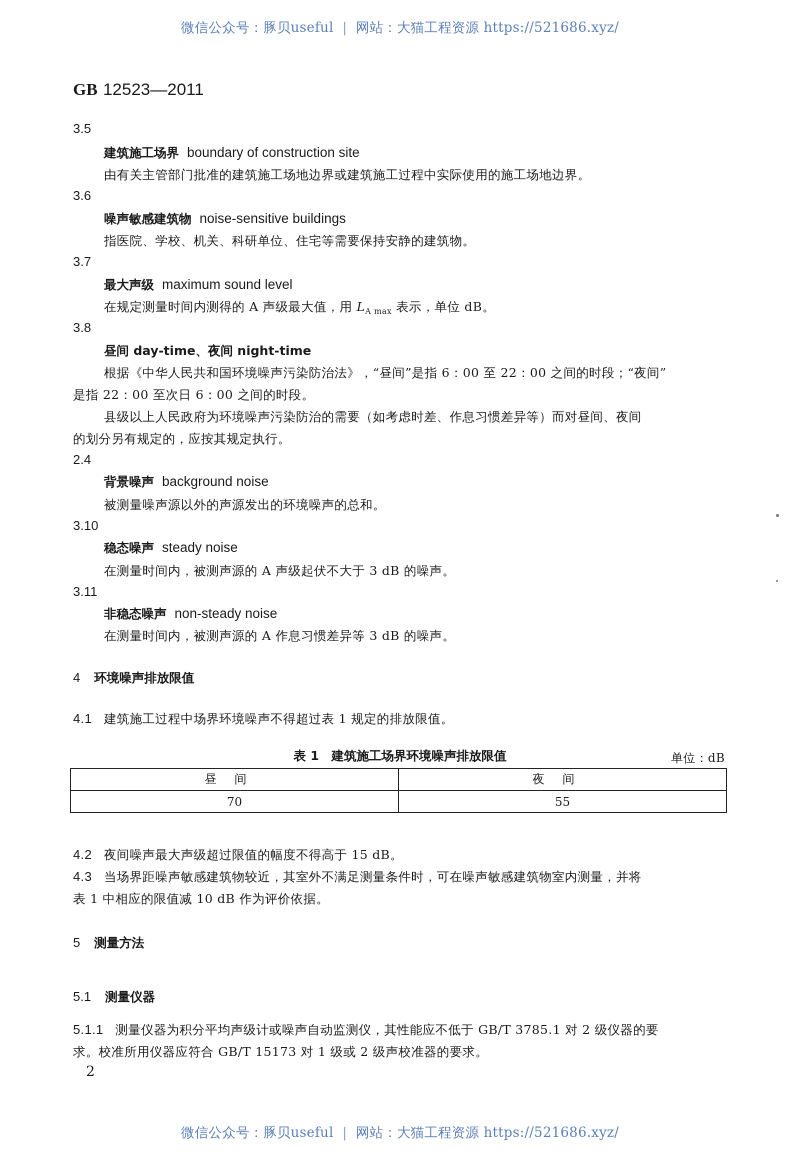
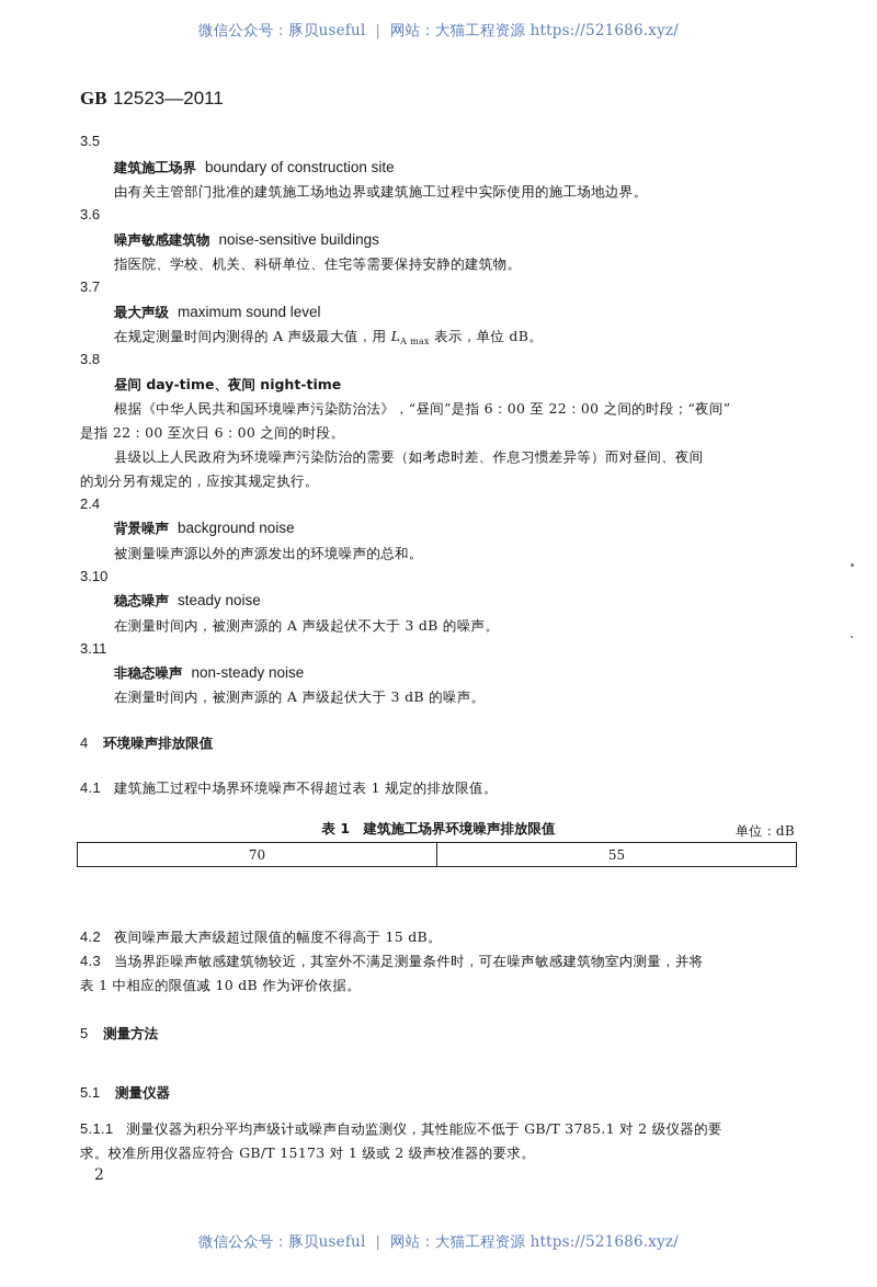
  微信公众号：豚贝useful ｜ 网站：大猫工程资源 https://521686.xyz/
  GB 12523—2011
  3.5
  建筑施工场界 boundary of construction site
  由有关主管部门批准的建筑施工场地边界或建筑施工过程中实际使用的施工场地边界。
  3.6
  噪声敏感建筑物 noise-sensitive buildings
  指医院、学校、机关、科研单位、住宅等需要保持安静的建筑物。
  3.7
  最大声级 maximum sound level
  在规定测量时间内测得的 A 声级最大值，用 LA max 表示，单位 dB。
  3.8
  昼间 day-time、夜间 night-time
  根据《中华人民共和国环境噪声污染防治法》，“昼间”是指 6：00 至 22：00 之间的时段；“夜间”
  是指 22：00 至次日 6：00 之间的时段。
  县级以上人民政府为环境噪声污染防治的需要（如考虑时差、作息习惯差异等）而对昼间、夜间
  的划分另有规定的，应按其规定执行。
  2.4
  背景噪声 background noise
  被测量噪声源以外的声源发出的环境噪声的总和。
  3.10
  稳态噪声 steady noise
  在测量时间内，被测声源的 A 声级起伏不大于 3 dB 的噪声。
  3.11
  非稳态噪声 non-steady noise
- 在测量时间内，被测声源的 A 作息习惯差异等 3 dB 的噪声。
+ 在测量时间内，被测声源的 A 声级起伏大于 3 dB 的噪声。
  4 环境噪声排放限值
  4.1 建筑施工过程中场界环境噪声不得超过表 1 规定的排放限值。
  表 1 建筑施工场界环境噪声排放限值
  单位：dB
- 昼间	夜间
  70	55
  4.2 夜间噪声最大声级超过限值的幅度不得高于 15 dB。
  4.3 当场界距噪声敏感建筑物较近，其室外不满足测量条件时，可在噪声敏感建筑物室内测量，并将
  表 1 中相应的限值减 10 dB 作为评价依据。
  5 测量方法
  5.1 测量仪器
  5.1.1 测量仪器为积分平均声级计或噪声自动监测仪，其性能应不低于 GB/T 3785.1 对 2 级仪器的要
  求。校准所用仪器应符合 GB/T 15173 对 1 级或 2 级声校准器的要求。
  2
  微信公众号：豚贝useful ｜ 网站：大猫工程资源 https://521686.xyz/
